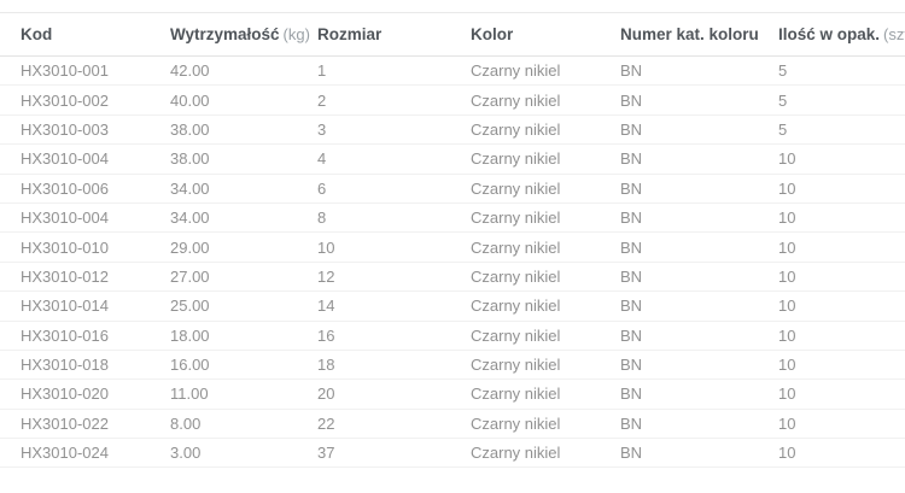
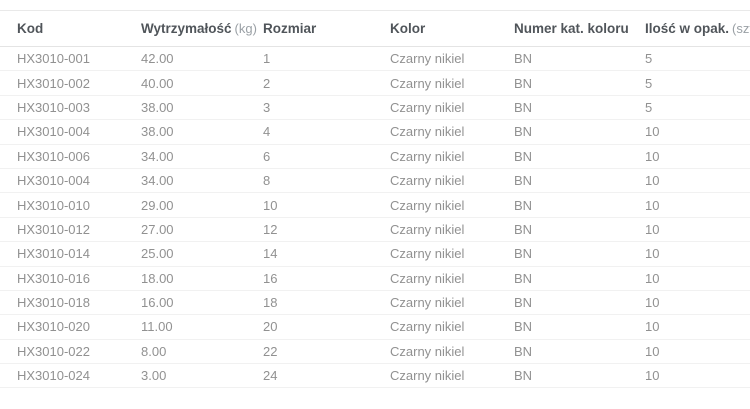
  Kod	Wytrzymałość (kg)	Rozmiar	Kolor	Numer kat. koloru	Ilość w opak. (sz
  HX3010-001	42.00	1	Czarny nikiel	BN	5
  HX3010-002	40.00	2	Czarny nikiel	BN	5
  HX3010-003	38.00	3	Czarny nikiel	BN	5
  HX3010-004	38.00	4	Czarny nikiel	BN	10
  HX3010-006	34.00	6	Czarny nikiel	BN	10
  HX3010-004	34.00	8	Czarny nikiel	BN	10
  HX3010-010	29.00	10	Czarny nikiel	BN	10
  HX3010-012	27.00	12	Czarny nikiel	BN	10
  HX3010-014	25.00	14	Czarny nikiel	BN	10
  HX3010-016	18.00	16	Czarny nikiel	BN	10
  HX3010-018	16.00	18	Czarny nikiel	BN	10
  HX3010-020	11.00	20	Czarny nikiel	BN	10
  HX3010-022	8.00	22	Czarny nikiel	BN	10
- HX3010-024	3.00	37	Czarny nikiel	BN	10
+ HX3010-024	3.00	24	Czarny nikiel	BN	10
